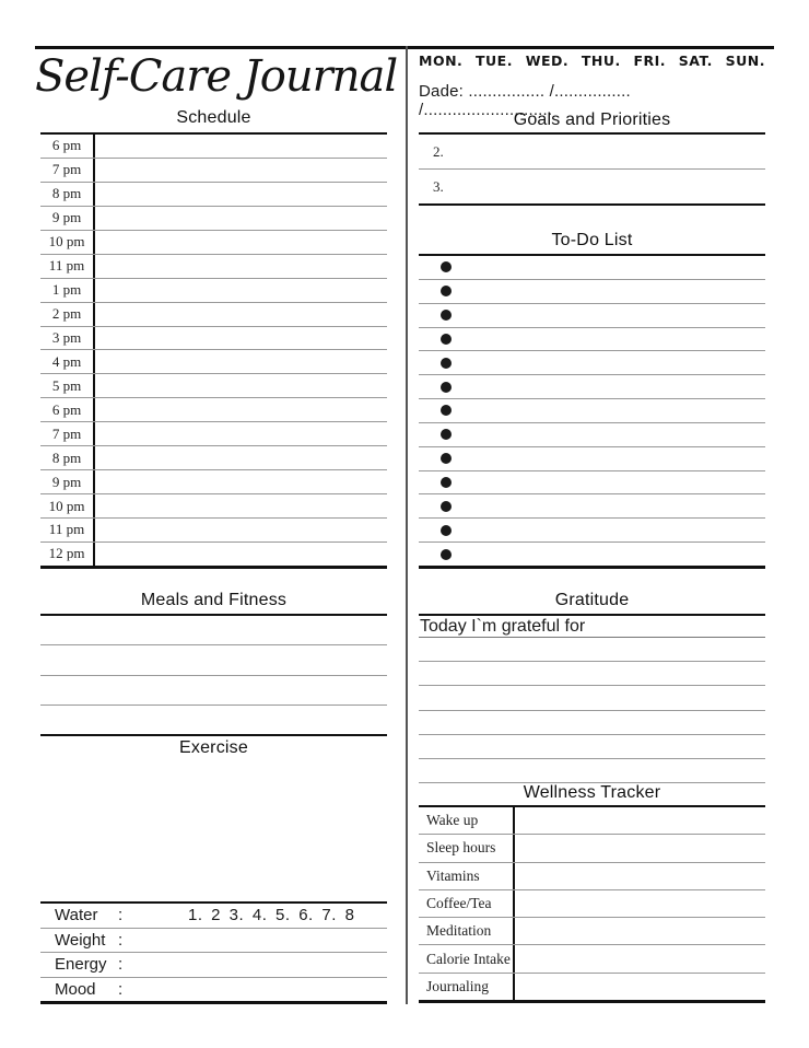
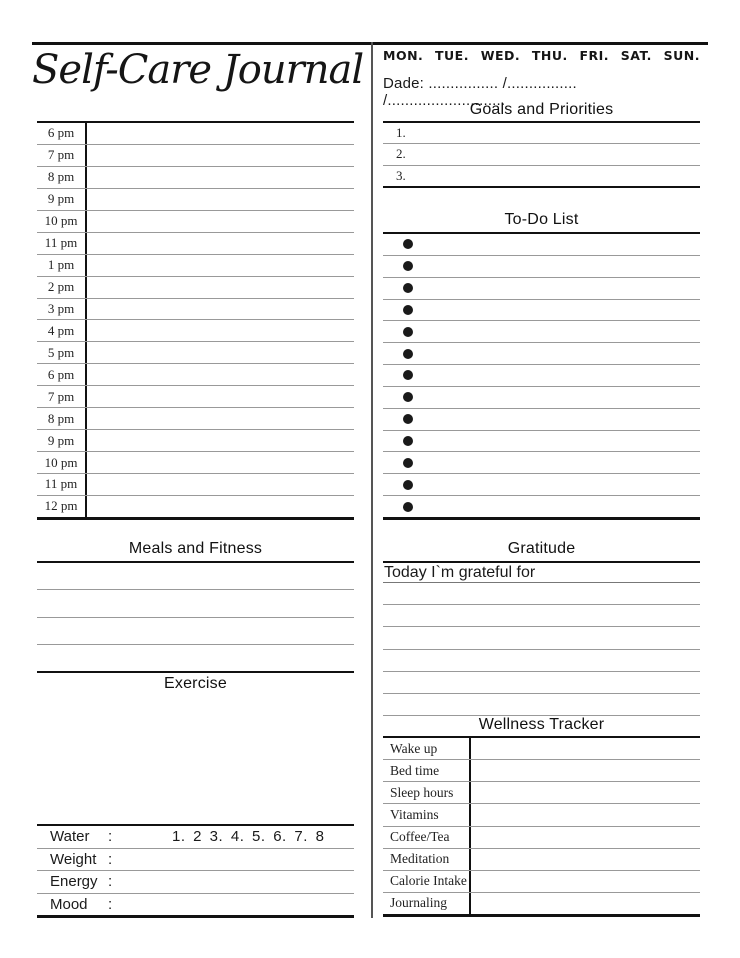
  Self-Care Journal
- Schedule
  6 pm
  7 pm
  8 pm
  9 pm
  10 pm
  11 pm
  1 pm
  2 pm
  3 pm
  4 pm
  5 pm
  6 pm
  7 pm
  8 pm
  9 pm
  10 pm
  11 pm
  12 pm
  Meals and Fitness
  Exercise
  Water
  :
  1. 2 3. 4. 5. 6. 7. 8
  Weight
  :
  Energy
  :
  Mood
  :
  MON.
  TUE.
  WED.
  THU.
  FRI.
  SAT.
  SUN.
  Dade: ................ /................ /...........................
  Goals and Priorities
+ 1.
  2.
  3.
  To-Do List
  Gratitude
  Today I`m grateful for
  Wellness Tracker
  Wake up
+ Bed time
  Sleep hours
  Vitamins
  Coffee/Tea
  Meditation
  Calorie Intake
  Journaling
